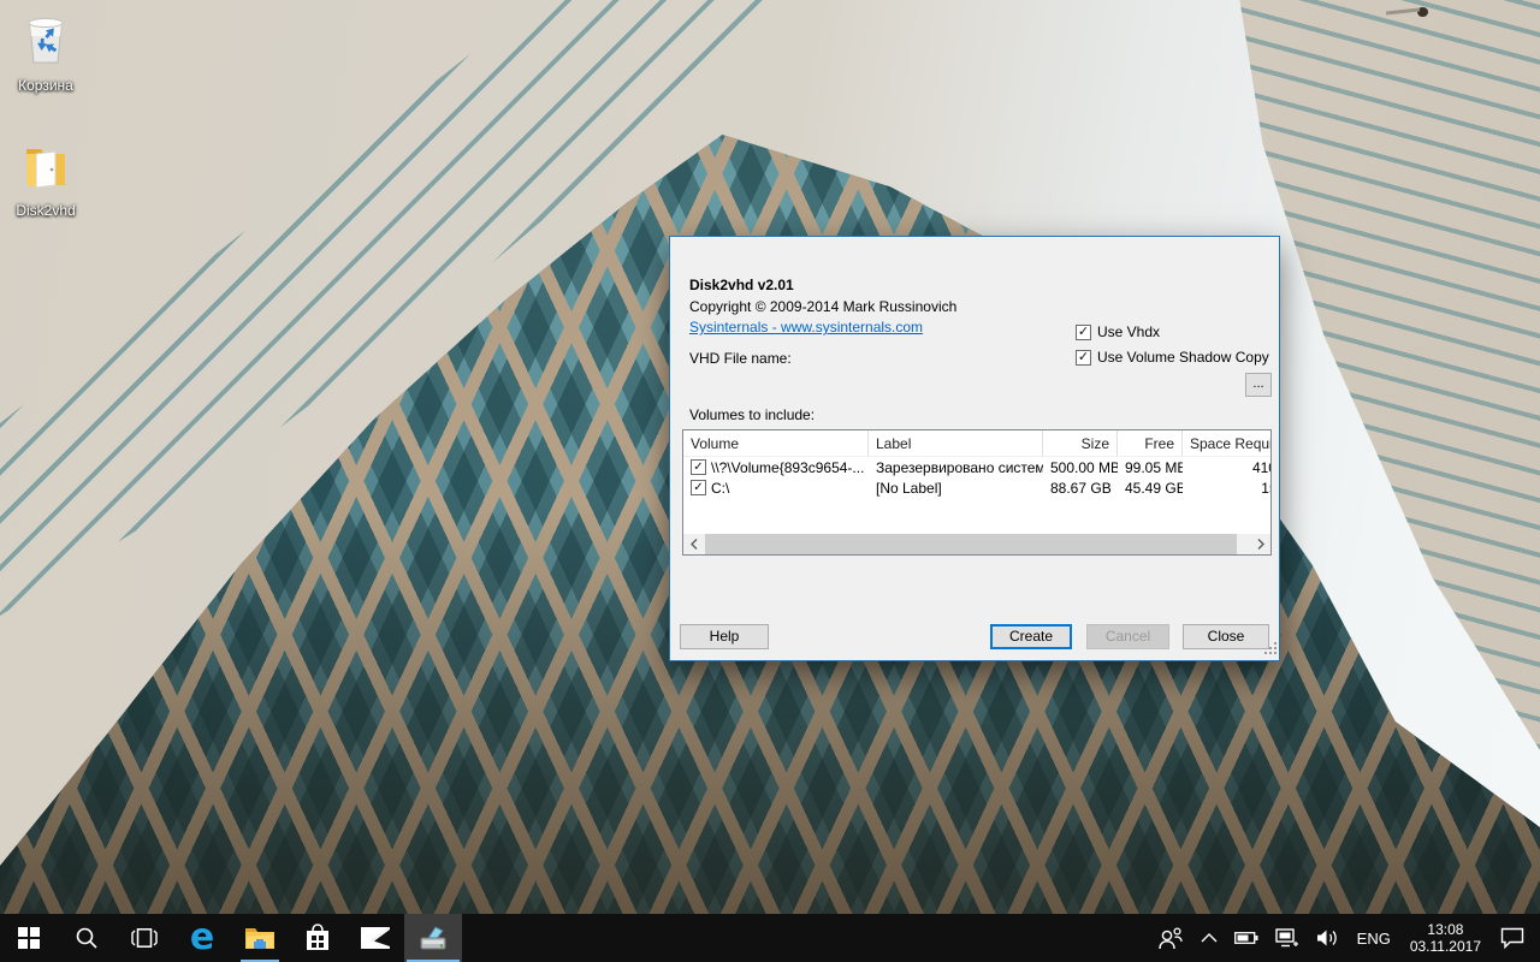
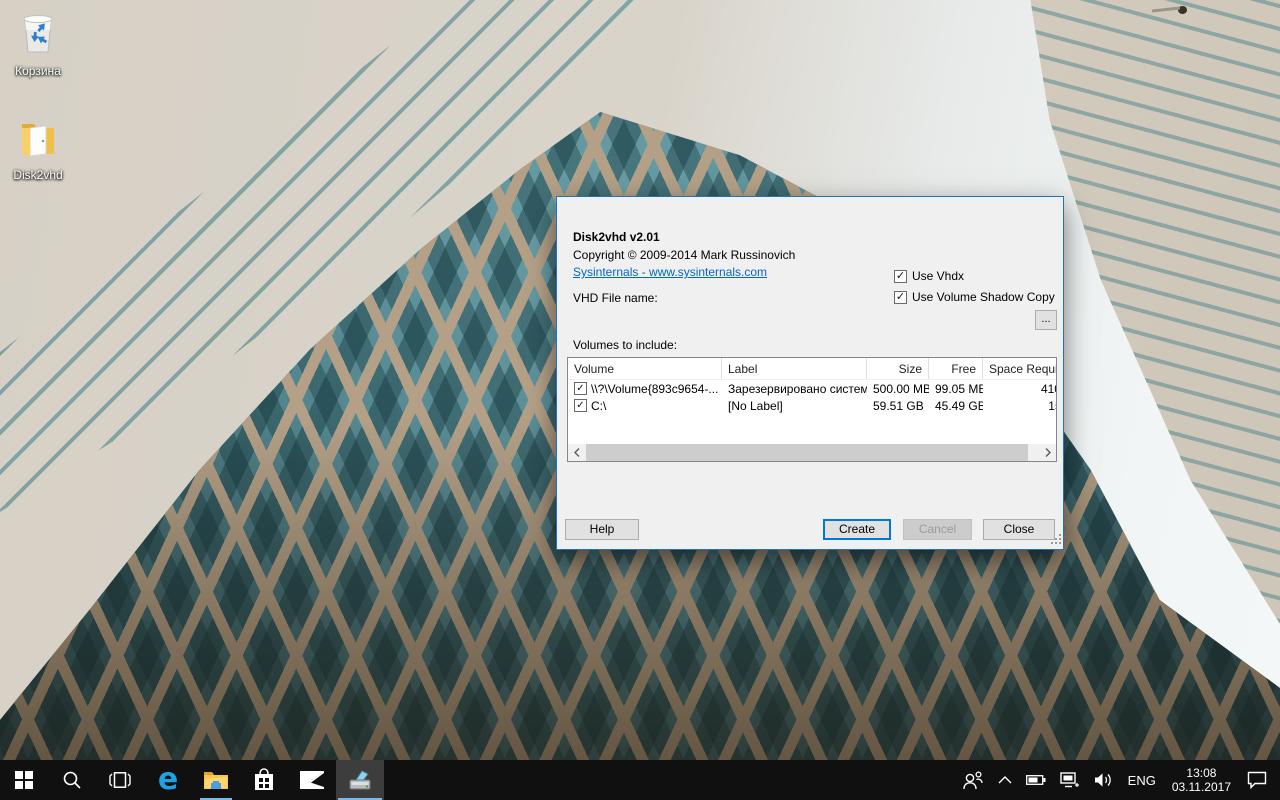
  Корзина
  Disk2vhd
  Disk2vhd v2.01
  Copyright © 2009-2014 Mark Russinovich
  Sysinternals - www.sysinternals.com
  ✓
  Use Vhdx
  ✓
  Use Volume Shadow Copy
  VHD File name:
  ...
  Volumes to include:
  Volume
  Label
  Size
  Free
  ✓
  \\?\Volume{893c9654-...
  Зарезервировано систем
  500.00 MB
  99.05 MB
  ✓
  C:\
  [No Label]
- 88.67 GB
+ 59.51 GB
  45.49 GB
  Help
  Create
  Cancel
  Close
  e
  ENG
  13:08
  03.11.2017
